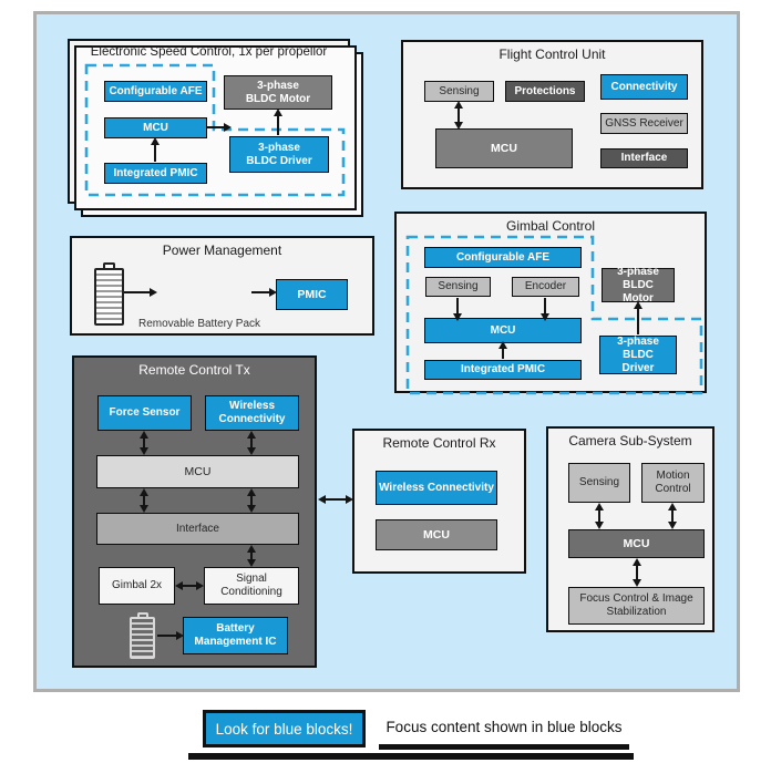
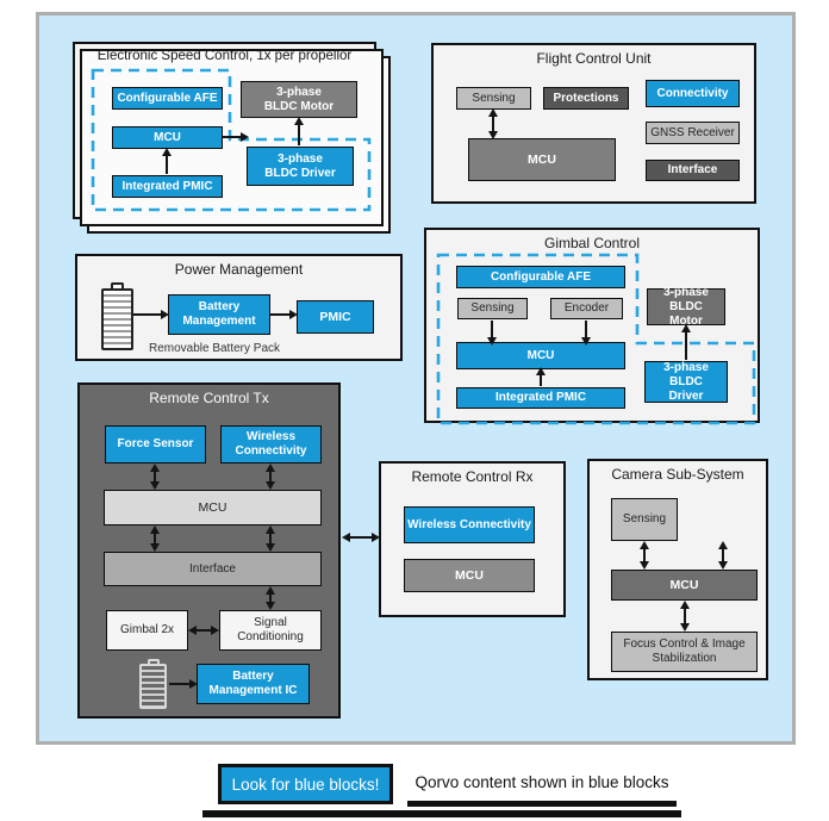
  Electronic Speed Control, 1x per propellor
  Configurable AFE
  MCU
  Integrated PMIC
  3-phase BLDC Motor
  3-phase BLDC Driver
  Flight Control Unit
  Sensing
  Protections
  Connectivity
  MCU
  GNSS Receiver
  Interface
  Gimbal Control
  Configurable AFE
  Sensing
  Encoder
  MCU
  Integrated PMIC
  3-phase BLDC Motor
  3-phase BLDC Driver
  Power Management
+ Battery Management
  PMIC
  Removable Battery Pack
  Remote Control Tx
  Force Sensor
  Wireless Connectivity
  MCU
  Interface
  Gimbal 2x
  Signal Conditioning
  Battery Management IC
  Remote Control Rx
  Wireless Connectivity
  MCU
  Camera Sub-System
  Sensing
- Motion Control
  MCU
  Focus Control & Image Stabilization
  Look for blue blocks!
- Focus content shown in blue blocks
+ Qorvo content shown in blue blocks
